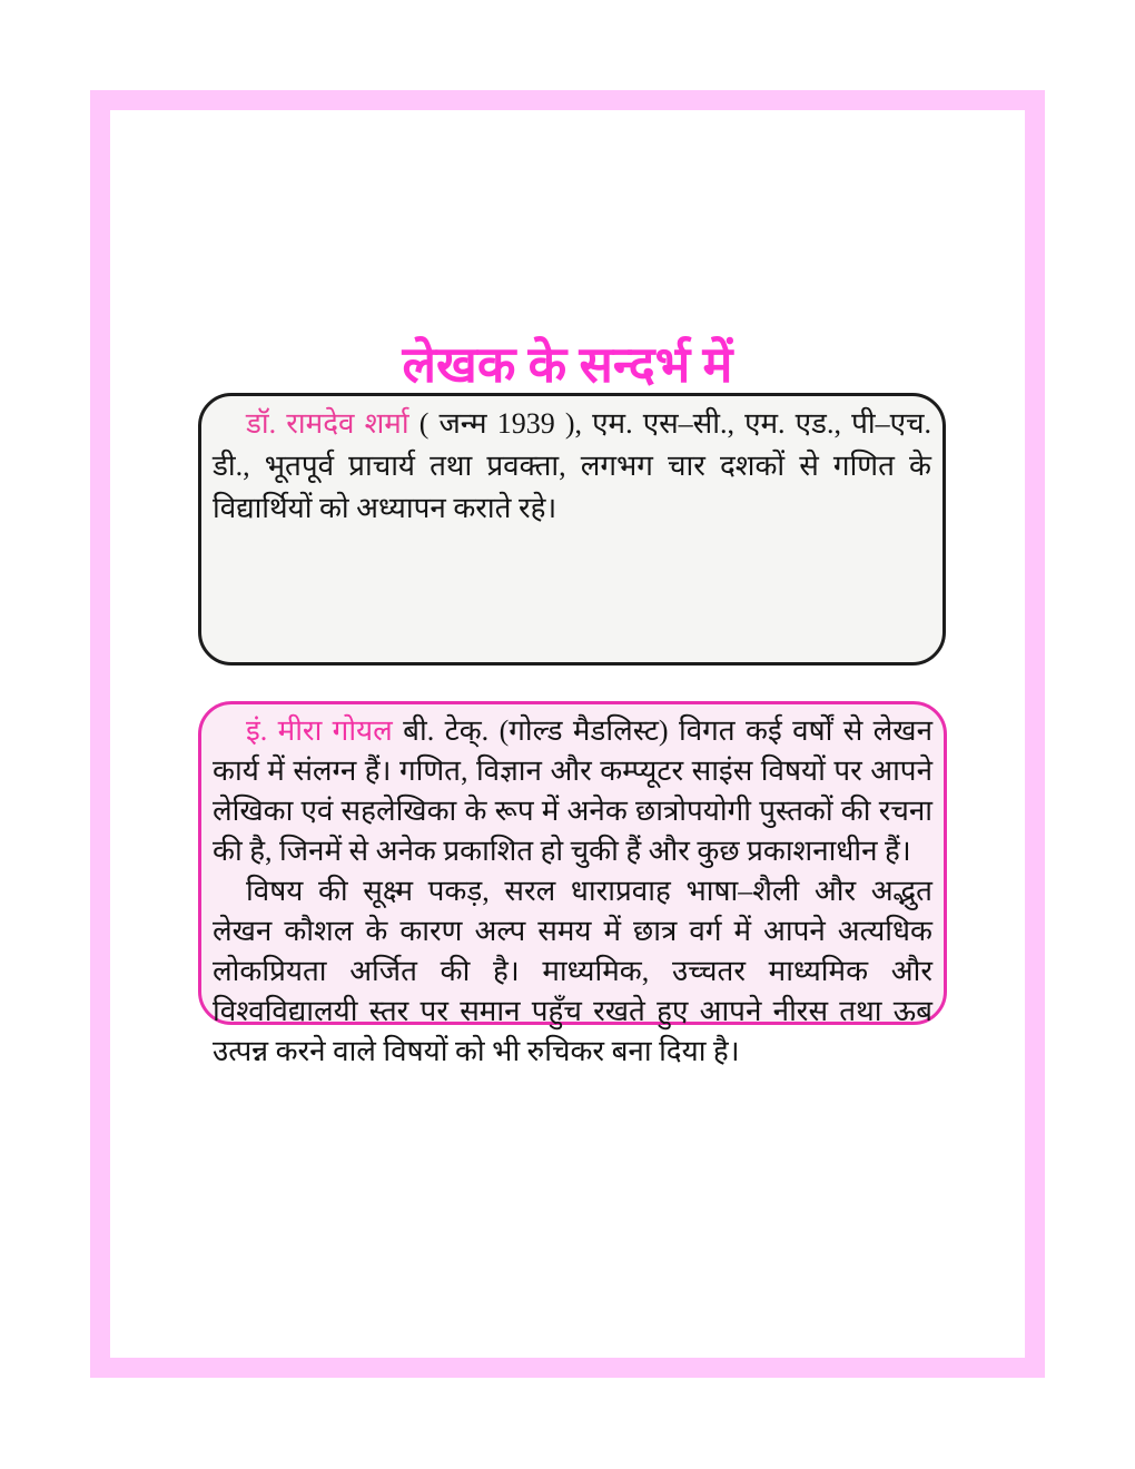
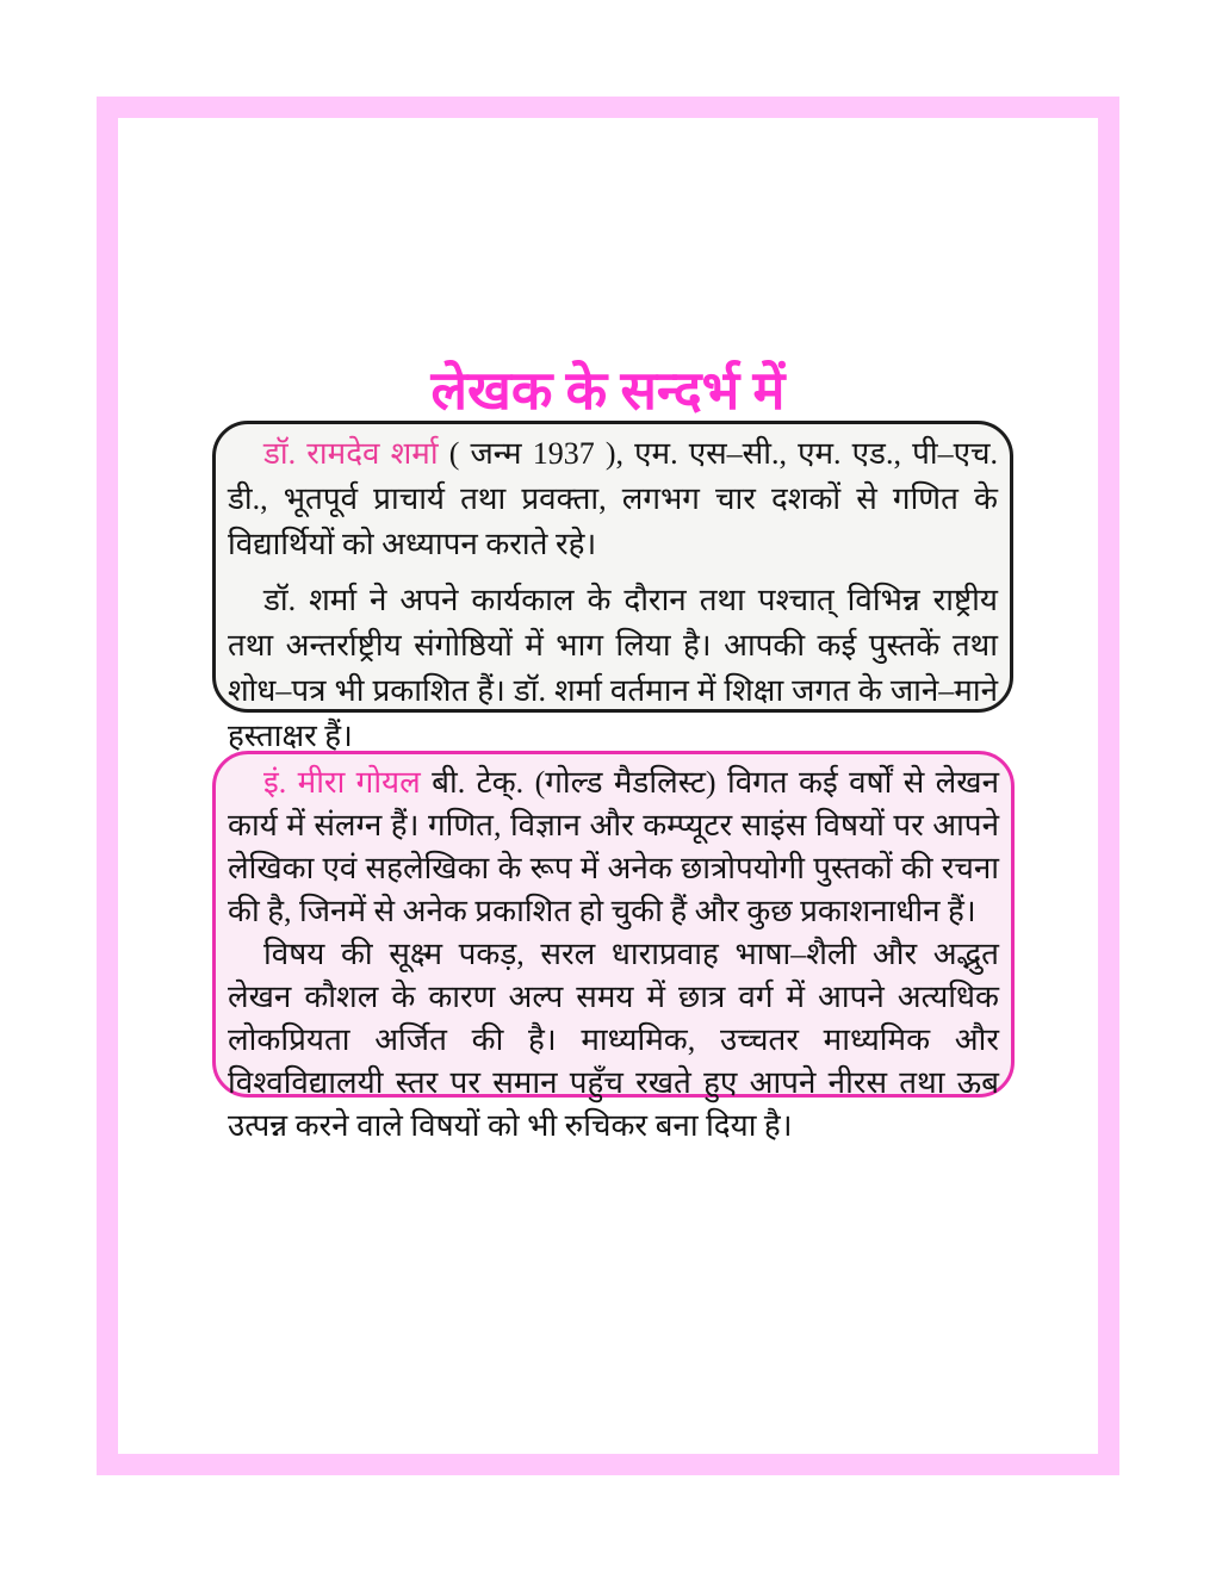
  लेखक के सन्दर्भ में
- डॉ. रामदेव शर्मा ( जन्म 1939 ), एम. एस–सी., एम. एड., पी–एच. डी., भूतपूर्व प्राचार्य तथा प्रवक्ता, लगभग चार दशकों से गणित के विद्यार्थियों को अध्यापन कराते रहे।
+ डॉ. रामदेव शर्मा ( जन्म 1937 ), एम. एस–सी., एम. एड., पी–एच. डी., भूतपूर्व प्राचार्य तथा प्रवक्ता, लगभग चार दशकों से गणित के विद्यार्थियों को अध्यापन कराते रहे।
+ डॉ. शर्मा ने अपने कार्यकाल के दौरान तथा पश्चात् विभिन्न राष्ट्रीय तथा अन्तर्राष्ट्रीय संगोष्ठियों में भाग लिया है। आपकी कई पुस्तकें तथा शोध–पत्र भी प्रकाशित हैं। डॉ. शर्मा वर्तमान में शिक्षा जगत के जाने–माने हस्ताक्षर हैं।
  इं. मीरा गोयल बी. टेक्. (गोल्ड मैडलिस्ट) विगत कई वर्षों से लेखन कार्य में संलग्न हैं। गणित, विज्ञान और कम्प्यूटर साइंस विषयों पर आपने लेखिका एवं सहलेखिका के रूप में अनेक छात्रोपयोगी पुस्तकों की रचना की है, जिनमें से अनेक प्रकाशित हो चुकी हैं और कुछ प्रकाशनाधीन हैं।
  विषय की सूक्ष्म पकड़, सरल धाराप्रवाह भाषा–शैली और अद्भुत लेखन कौशल के कारण अल्प समय में छात्र वर्ग में आपने अत्यधिक लोकप्रियता अर्जित की है। माध्यमिक, उच्चतर माध्यमिक और विश्वविद्यालयी स्तर पर समान पहुँच रखते हुए आपने नीरस तथा ऊब उत्पन्न करने वाले विषयों को भी रुचिकर बना दिया है।
